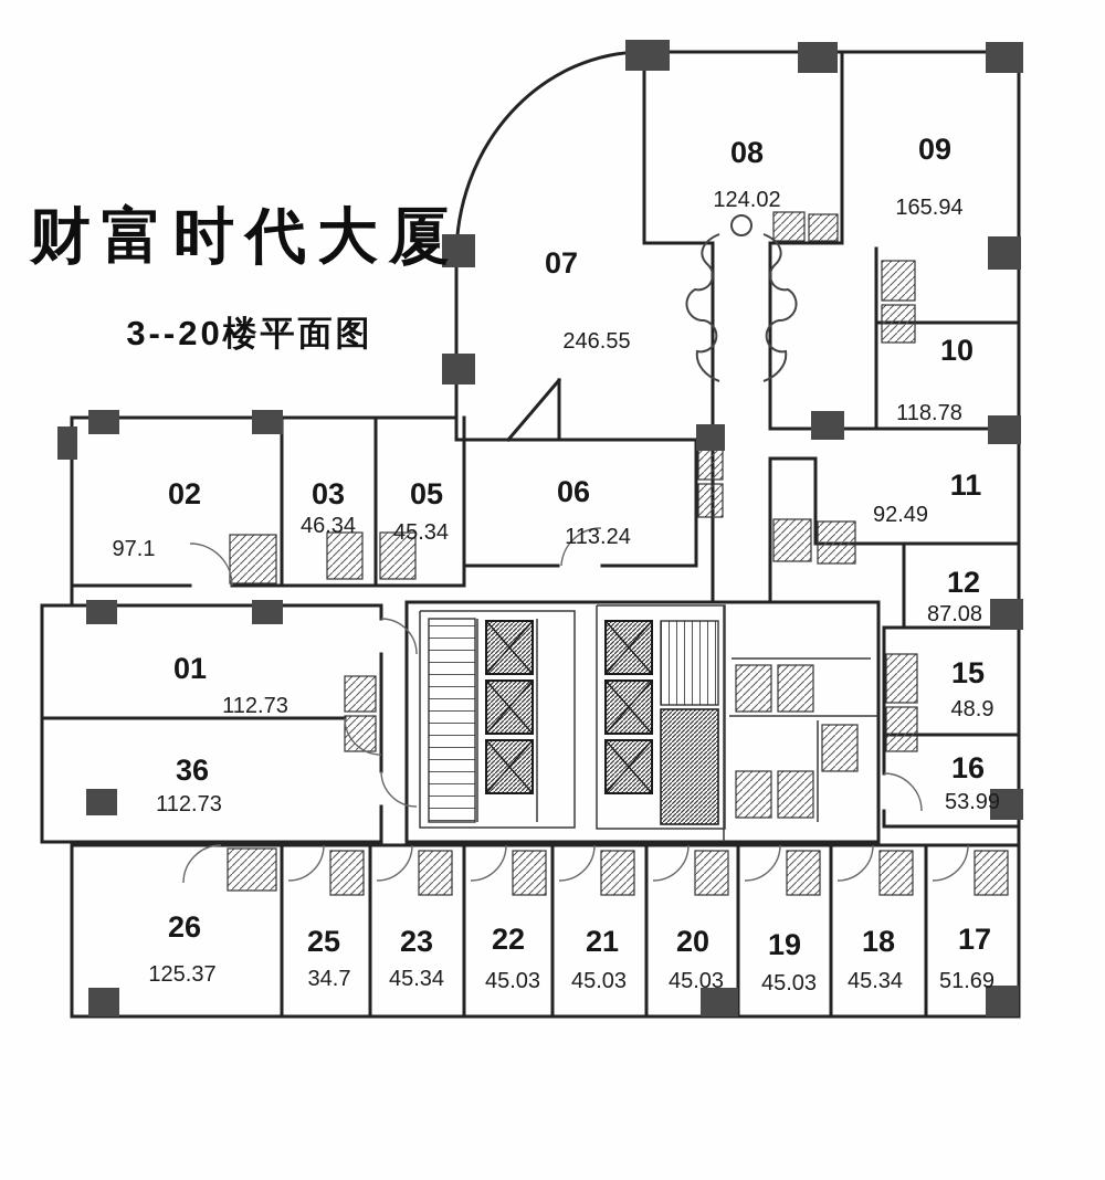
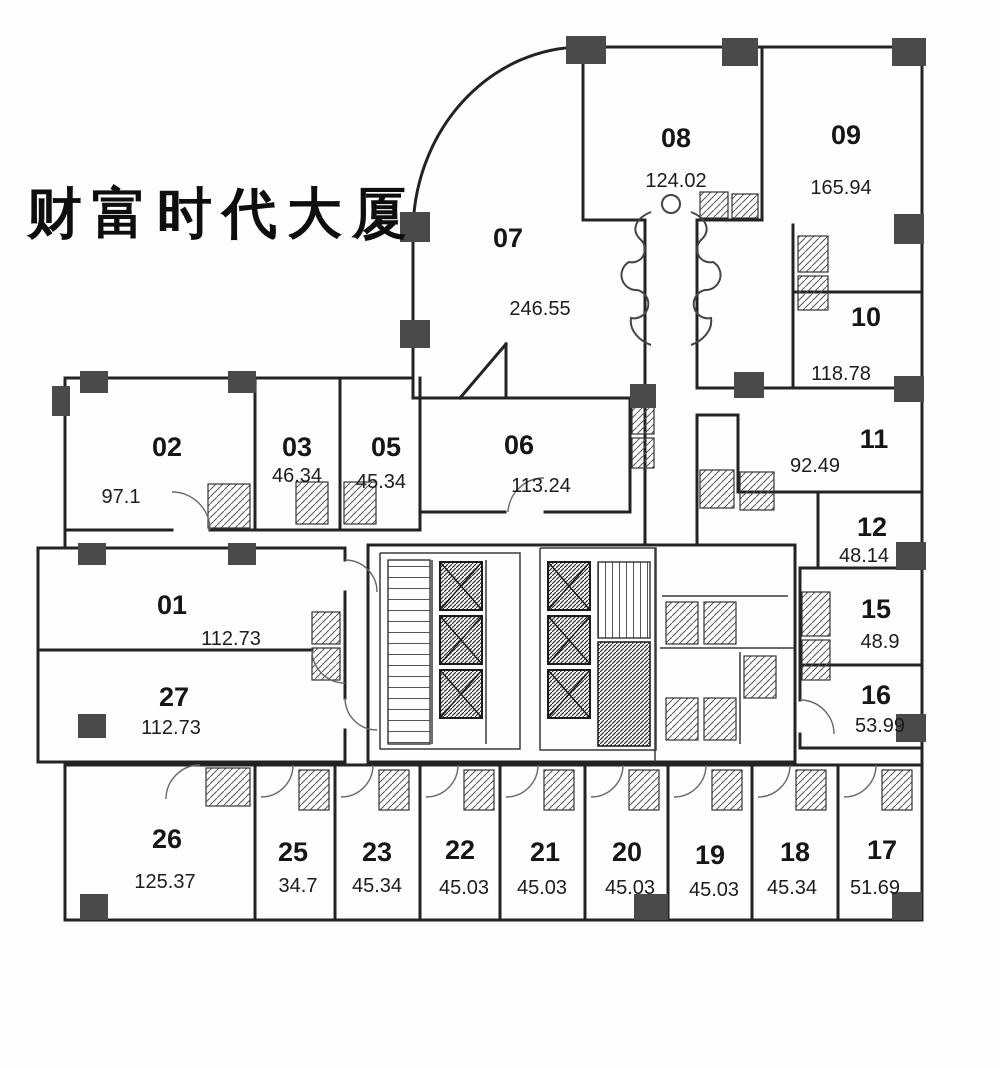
  财富时代大厦
- 3--20楼平面图
  07
  246.55
  08
  124.02
  09
  165.94
  10
  118.78
  11
  92.49
  12
- 87.08
+ 48.14
  15
  48.9
  16
  53.99
  02
  97.1
  03
  46.34
  05
  45.34
  06
  113.24
  01
  112.73
- 36
+ 27
  112.73
  26
  125.37
  25
  34.7
  23
  45.34
  22
  45.03
  21
  45.03
  20
  45.03
  19
  45.03
  18
  45.34
  17
  51.69
